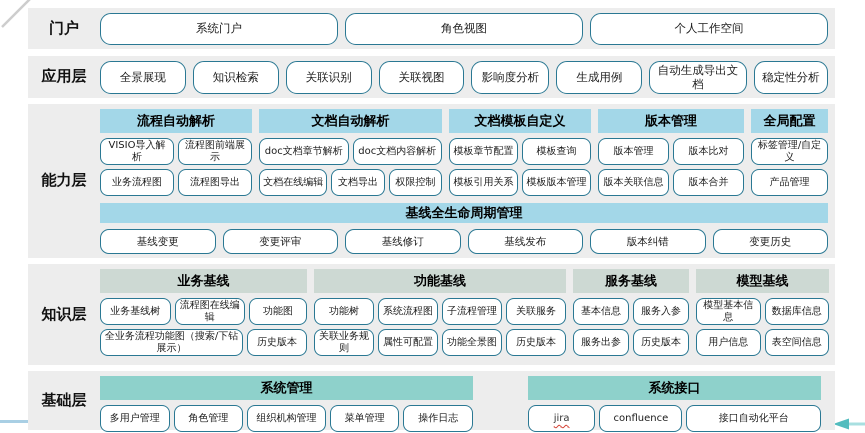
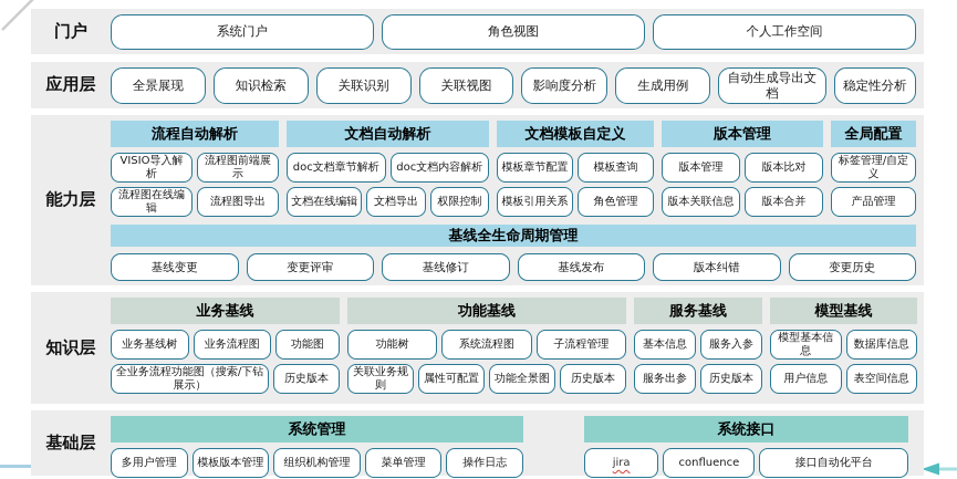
  门户
  系统门户
  角色视图
  个人工作空间
  应用层
  全景展现
  知识检索
  关联识别
  关联视图
  影响度分析
  生成用例
  自动生成导出文档
  稳定性分析
  能力层
  流程自动解析
  VISIO导入解析
  流程图前端展示
- 业务流程图
+ 流程图在线编辑
  流程图导出
  文档自动解析
  doc文档章节解析
  doc文档内容解析
  文档在线编辑
  文档导出
  权限控制
  文档模板自定义
  模板章节配置
  模板查询
  模板引用关系
- 模板版本管理
+ 角色管理
  版本管理
  版本管理
  版本比对
  版本关联信息
  版本合并
  全局配置
  标签管理/自定义
  产品管理
  基线全生命周期管理
  基线变更
  变更评审
  基线修订
  基线发布
  版本纠错
  变更历史
  知识层
  业务基线
  业务基线树
- 流程图在线编辑
+ 业务流程图
  功能图
  全业务流程功能图（搜索/下钻展示）
  历史版本
  功能基线
  功能树
  系统流程图
  子流程管理
- 关联服务
  关联业务规则
  属性可配置
  功能全景图
  历史版本
  服务基线
  基本信息
  服务入参
  服务出参
  历史版本
  模型基线
  模型基本信息
  数据库信息
  用户信息
  表空间信息
  基础层
  系统管理
  多用户管理
- 角色管理
+ 模板版本管理
  组织机构管理
  菜单管理
  操作日志
  系统接口
  jira
  confluence
  接口自动化平台
